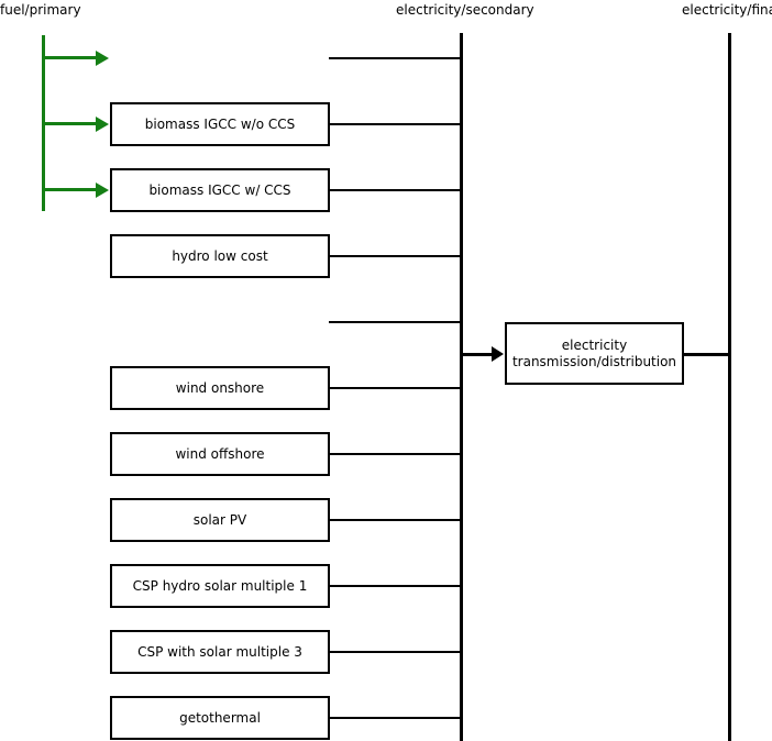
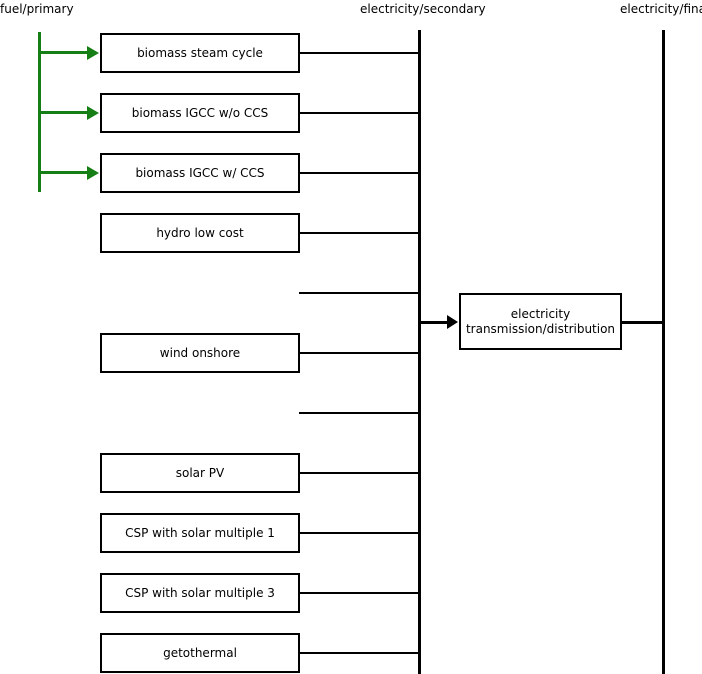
  fuel/primary
  electricity/secondary
  electricity/fin
+ biomass steam cycle
  biomass IGCC w/o CCS
  biomass IGCC w/ CCS
  hydro low cost
  wind onshore
- wind offshore
  solar PV
- CSP hydro solar multiple 1
+ CSP with solar multiple 1
  CSP with solar multiple 3
  getothermal
  electricity
  transmission/distribution
